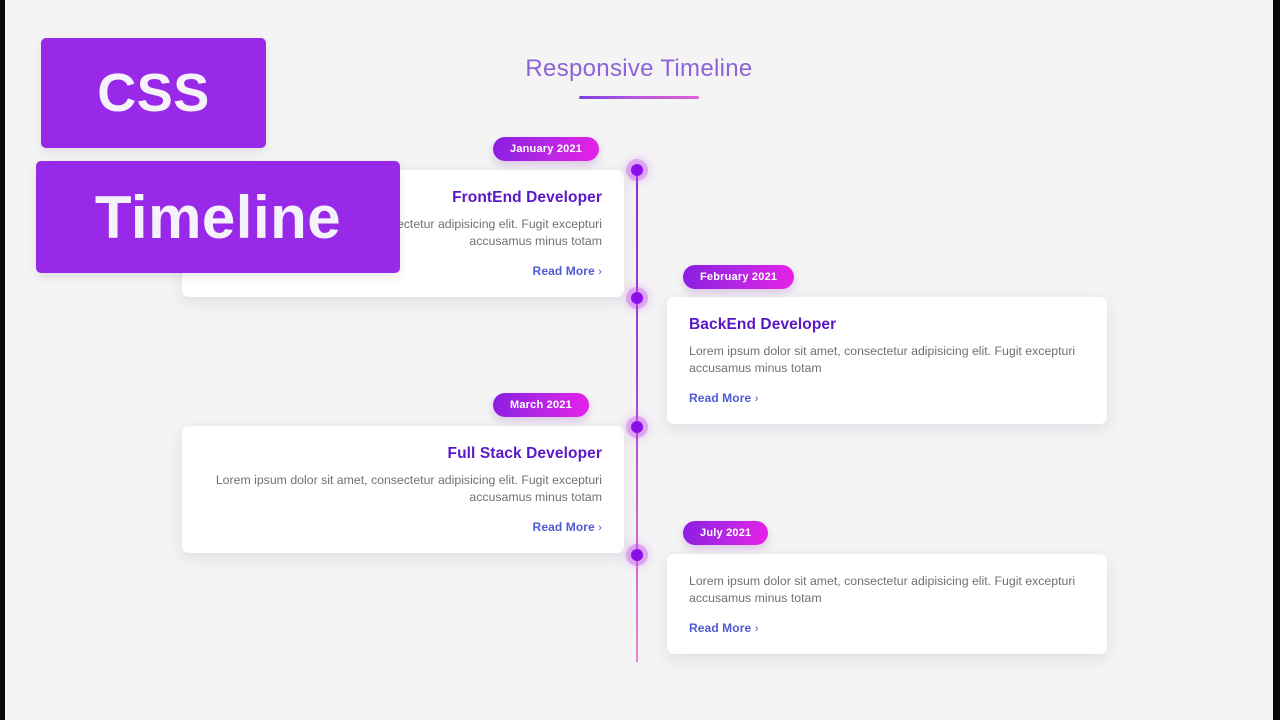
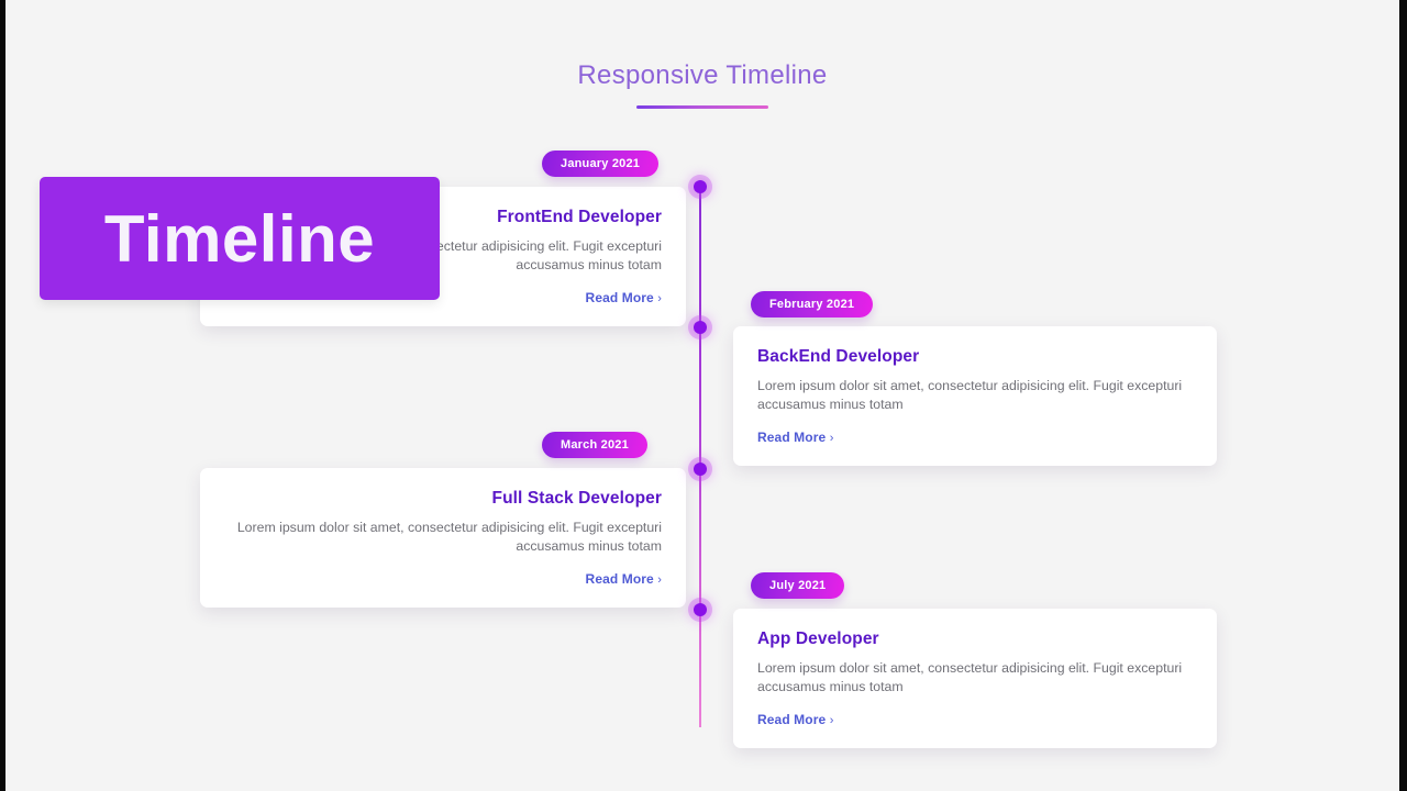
  Responsive Timeline
  January 2021
  FrontEnd Developer
  Read More ›
  February 2021
  BackEnd Developer
  Lorem ipsum dolor sit amet, consectetur adipisicing elit. Fugit excepturi accusamus minus totam
  Read More ›
  March 2021
  Full Stack Developer
  Lorem ipsum dolor sit amet, consectetur adipisicing elit. Fugit excepturi accusamus minus totam
  Read More ›
  July 2021
+ App Developer
  Lorem ipsum dolor sit amet, consectetur adipisicing elit. Fugit excepturi accusamus minus totam
  Read More ›
- CSS
  Timeline
